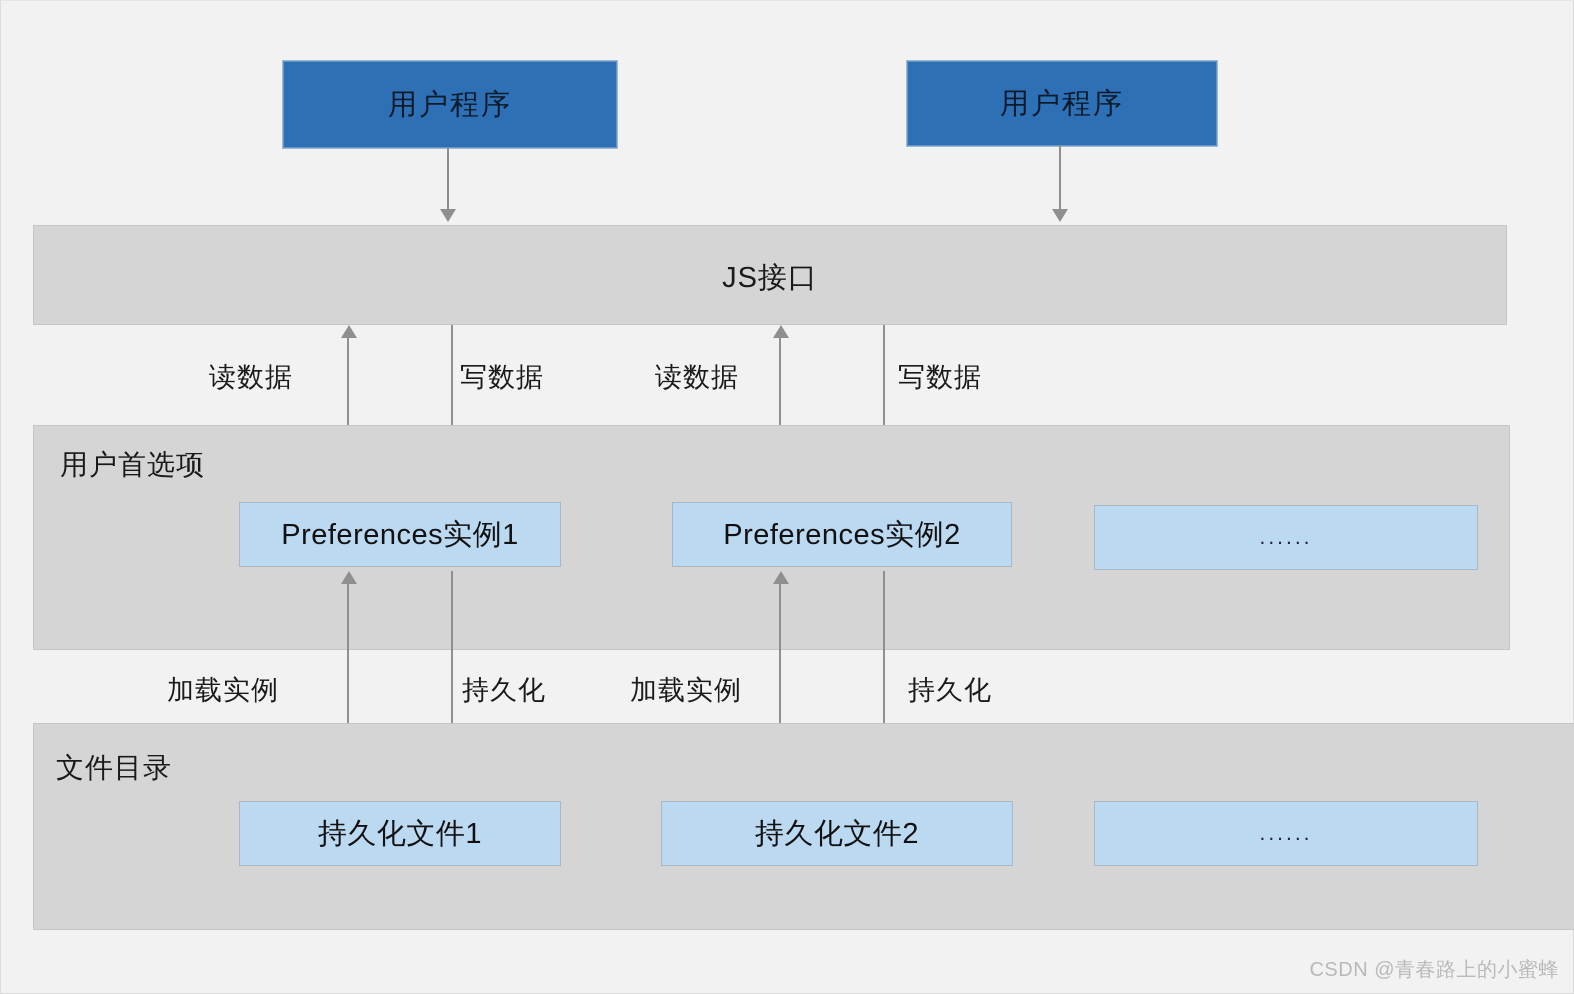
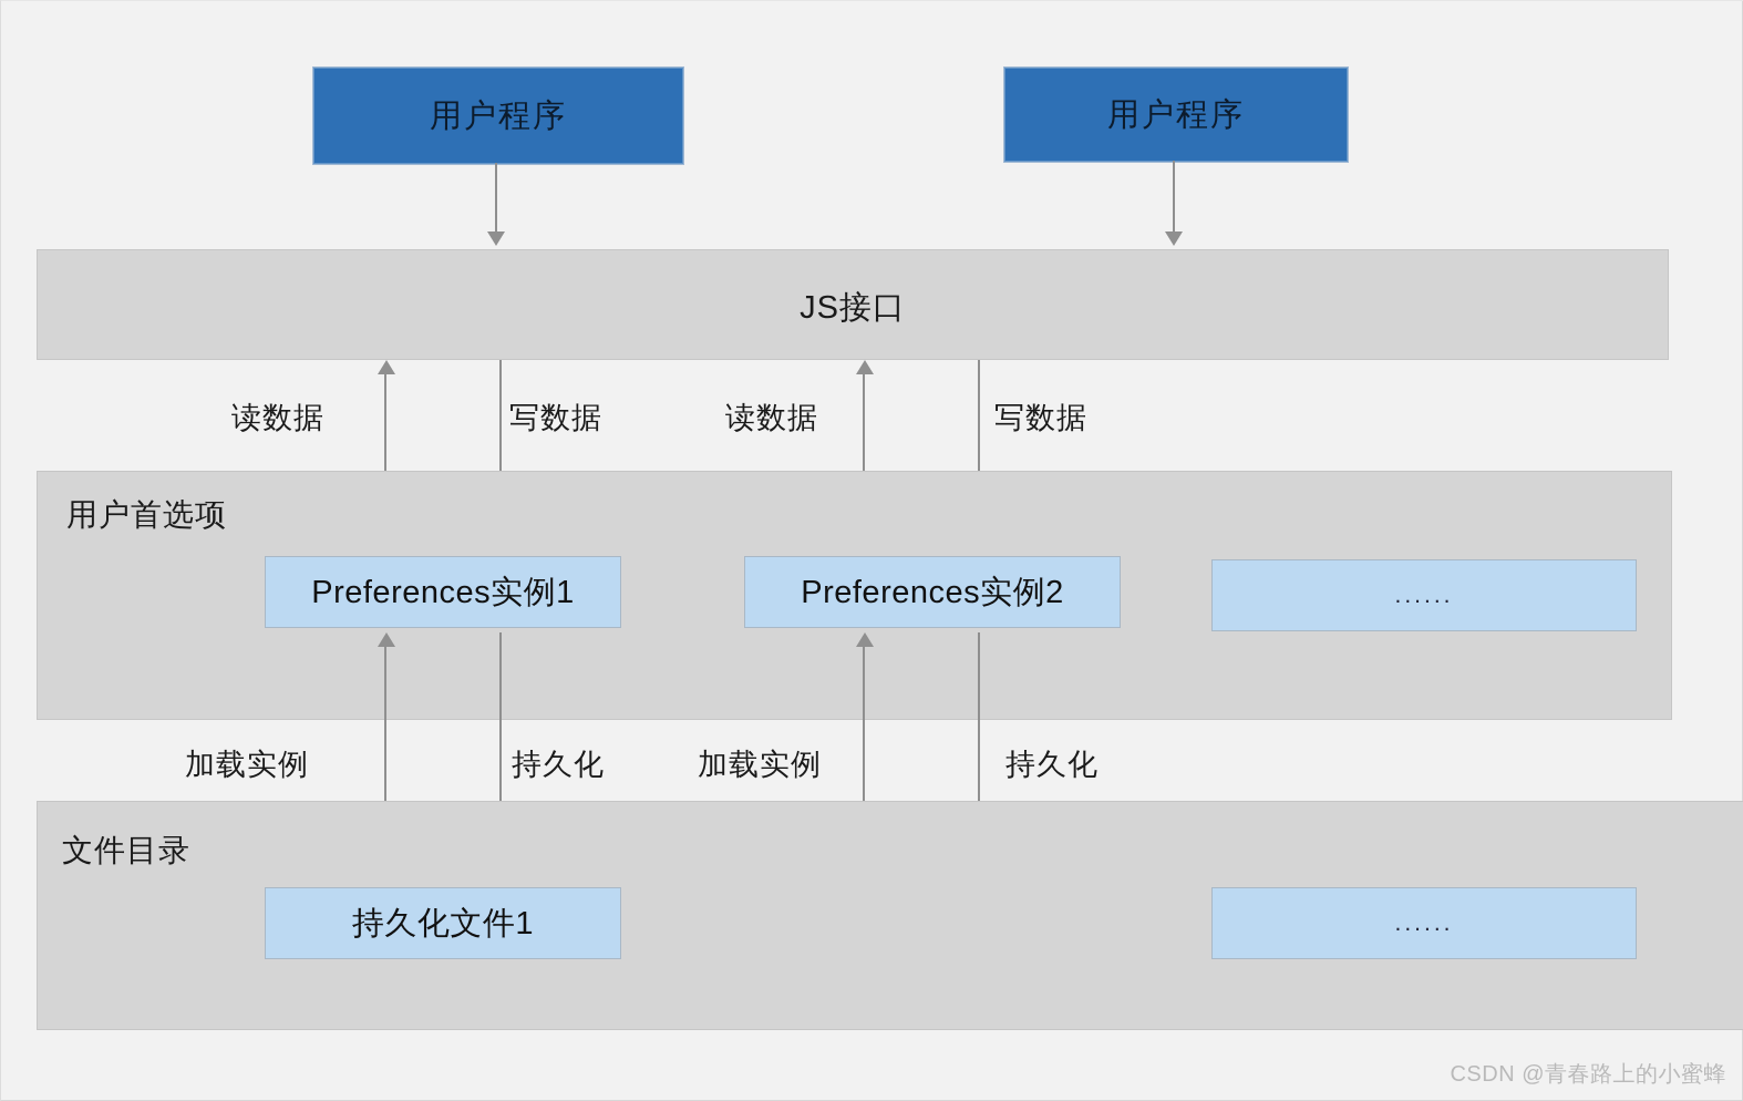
  用户程序
  用户程序
  JS接口
  读数据
  写数据
  读数据
  写数据
  用户首选项
  Preferences实例1
  Preferences实例2
  ......
  加载实例
  持久化
  加载实例
  持久化
  文件目录
  持久化文件1
- 持久化文件2
  ......
  CSDN @青春路上的小蜜蜂
